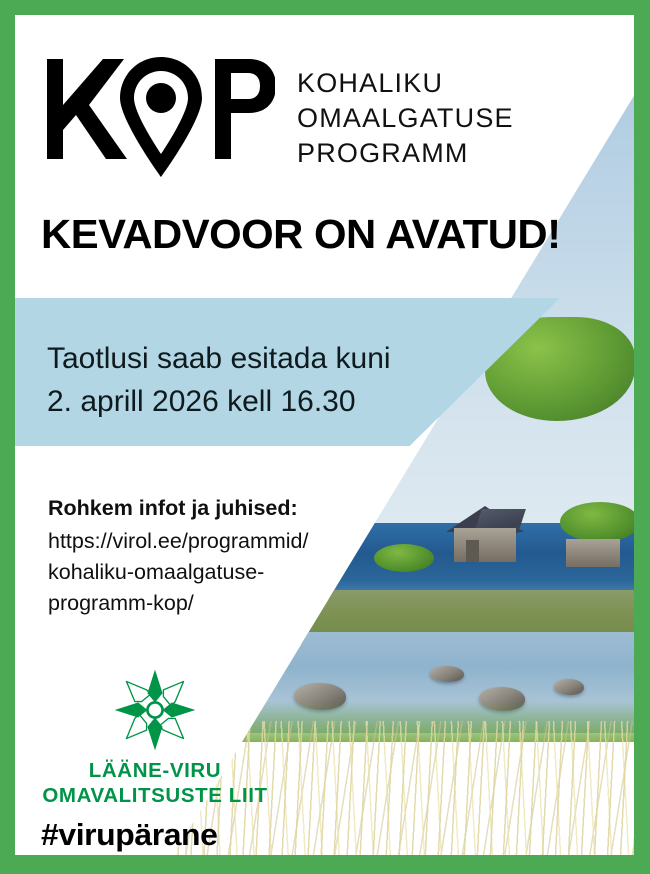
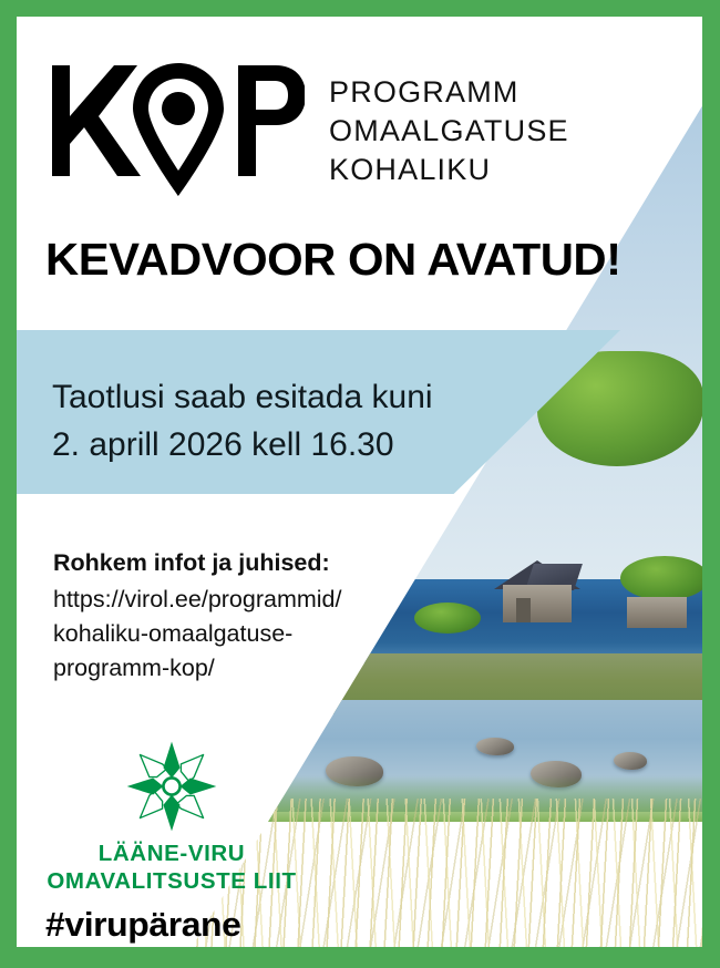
- KOHALIKU
+ PROGRAMM
  OMAALGATUSE
- PROGRAMM
+ KOHALIKU
  KEVADVOOR ON AVATUD!
  Taotlusi saab esitada kuni
  2. aprill 2026 kell 16.30
  Rohkem infot ja juhised:
  https://virol.ee/programmid/
  kohaliku-omaalgatuse-
  programm-kop/
  LÄÄNE-VIRU
  OMAVALITSUSTE LIIT
  #virupärane
